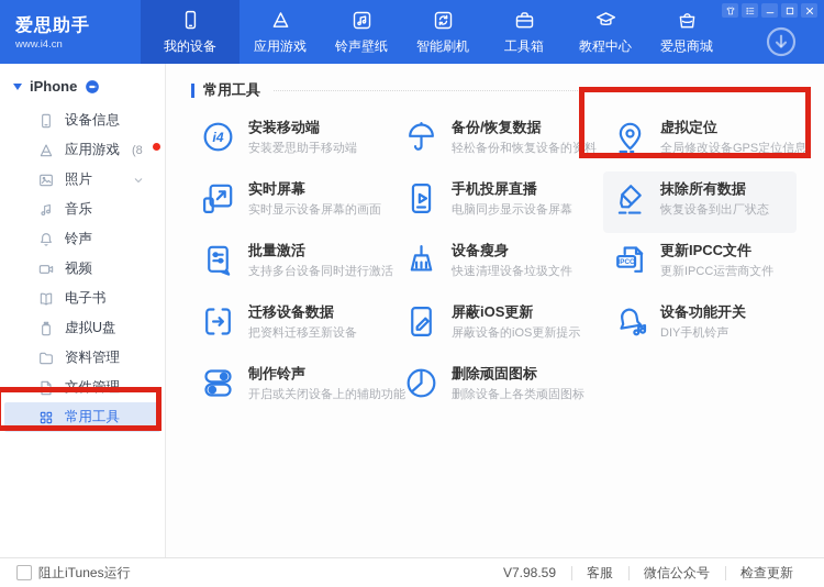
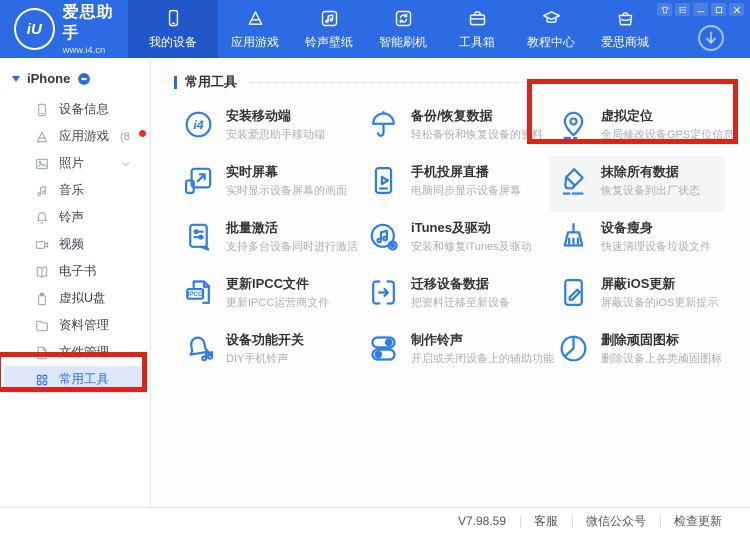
+ iU
  爱思助手
  www.i4.cn
  我的设备
  应用游戏
  铃声壁纸
  智能刷机
  工具箱
  教程中心
  爱思商城
  iPhone
  设备信息
  应用游戏
  (8
  照片
  音乐
  铃声
  视频
  电子书
  虚拟U盘
  资料管理
  文件管理
  常用工具
  常用工具
  i4
  安装移动端
  安装爱思助手移动端
  备份/恢复数据
  轻松备份和恢复设备的资料
  虚拟定位
  全局修改设备GPS定位信息
  实时屏幕
  实时显示设备屏幕的画面
  手机投屏直播
  电脑同步显示设备屏幕
  抹除所有数据
  恢复设备到出厂状态
  批量激活
  支持多台设备同时进行激活
+ iTunes及驱动
+ 安装和修复iTunes及驱动
  设备瘦身
  快速清理设备垃圾文件
  更新IPCC文件
  更新IPCC运营商文件
  迁移设备数据
  把资料迁移至新设备
  屏蔽iOS更新
  屏蔽设备的iOS更新提示
  设备功能开关
  DIY手机铃声
  制作铃声
  开启或关闭设备上的辅助功能
  删除顽固图标
  删除设备上各类顽固图标
- 阻止iTunes运行
  V7.98.59
  客服
  微信公众号
  检查更新
